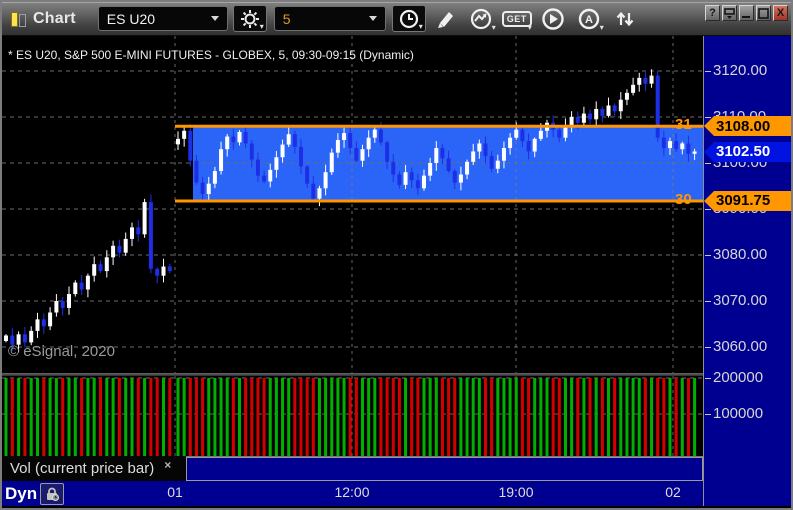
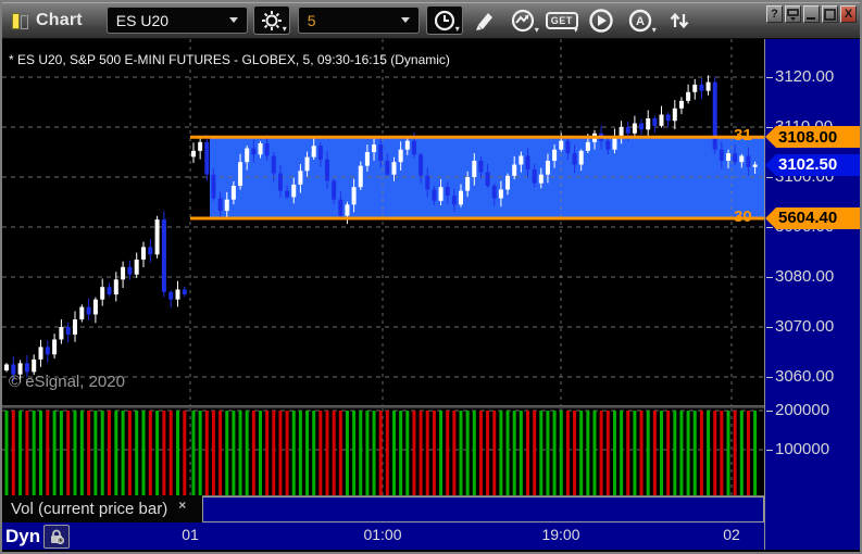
  Chart
  ES U20
  ▾
  5
  ▾
  ▾
  GET
  ▾
  A
  ▾
  ?
  X
- * ES U20, S&P 500 E-MINI FUTURES - GLOBEX, 5, 09:30-09:15 (Dynamic)
+ * ES U20, S&P 500 E-MINI FUTURES - GLOBEX, 5, 09:30-16:15 (Dynamic)
  © eSignal, 2020
  31
  30
  Vol (current price bar)
  ×
  3120.00
  3100.00
  3080.00
  3070.00
  3060.00
  200000
  100000
  3108.00
  3102.50
- 3091.75
+ 5604.40
  Dyn
  01
- 12:00
+ 01:00
  19:00
  02
